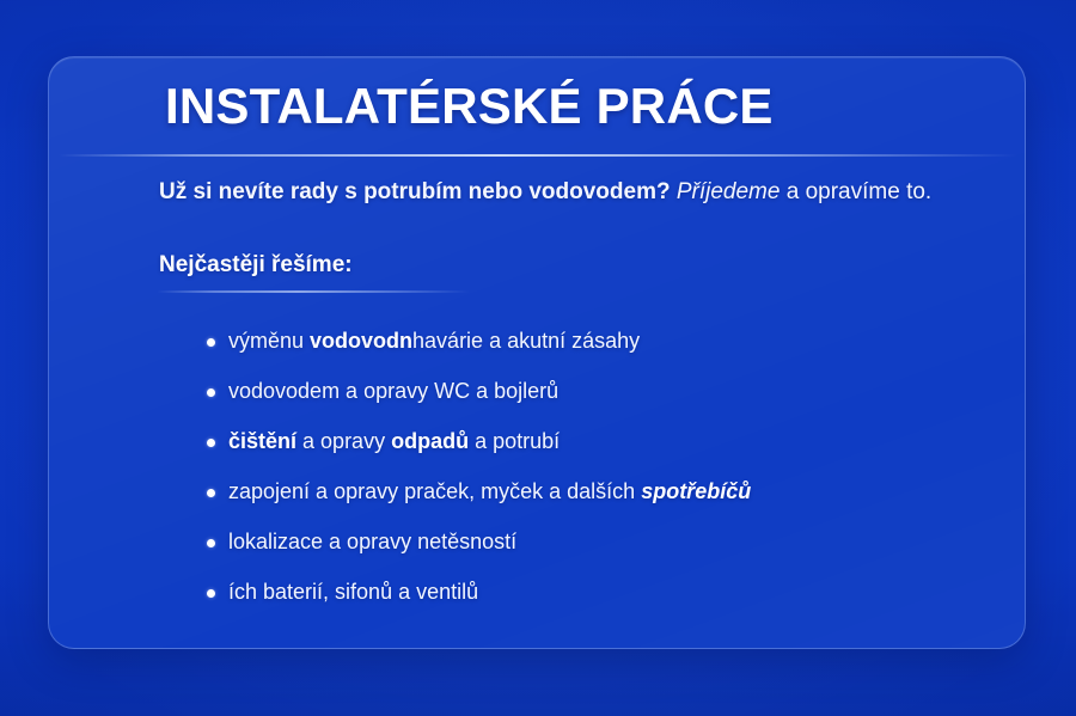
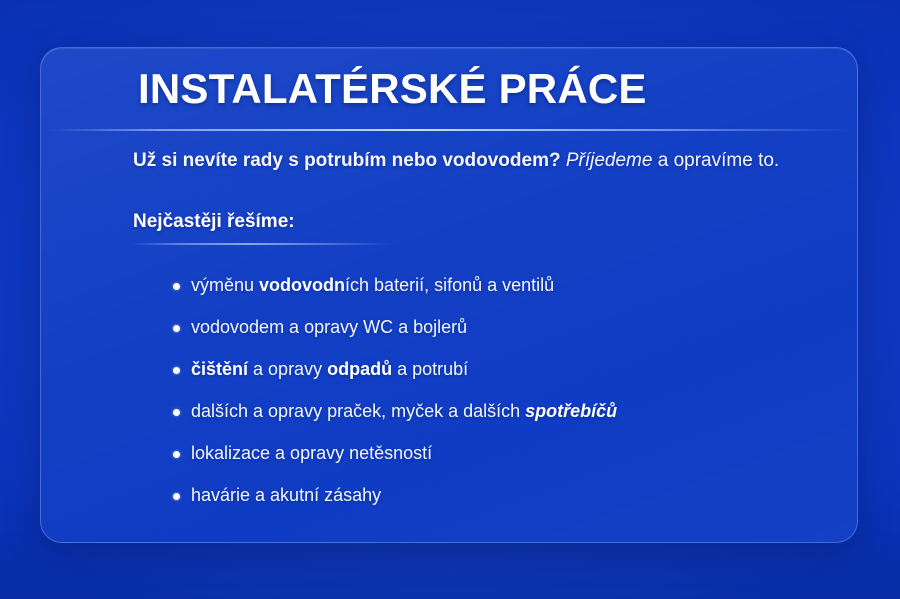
  INSTALATÉRSKÉ PRÁCE
  Už si nevíte rady s potrubím nebo vodovodem? Příjedeme a opravíme to.
  Nejčastěji řešíme:
- výměnu vodovodnhavárie a akutní zásahy
+ výměnu vodovodních baterií, sifonů a ventilů
  vodovodem a opravy WC a bojlerů
  čištění a opravy odpadů a potrubí
- zapojení a opravy praček, myček a dalších spotřebíčů
+ dalších a opravy praček, myček a dalších spotřebíčů
  lokalizace a opravy netěsností
- ích baterií, sifonů a ventilů
+ havárie a akutní zásahy
